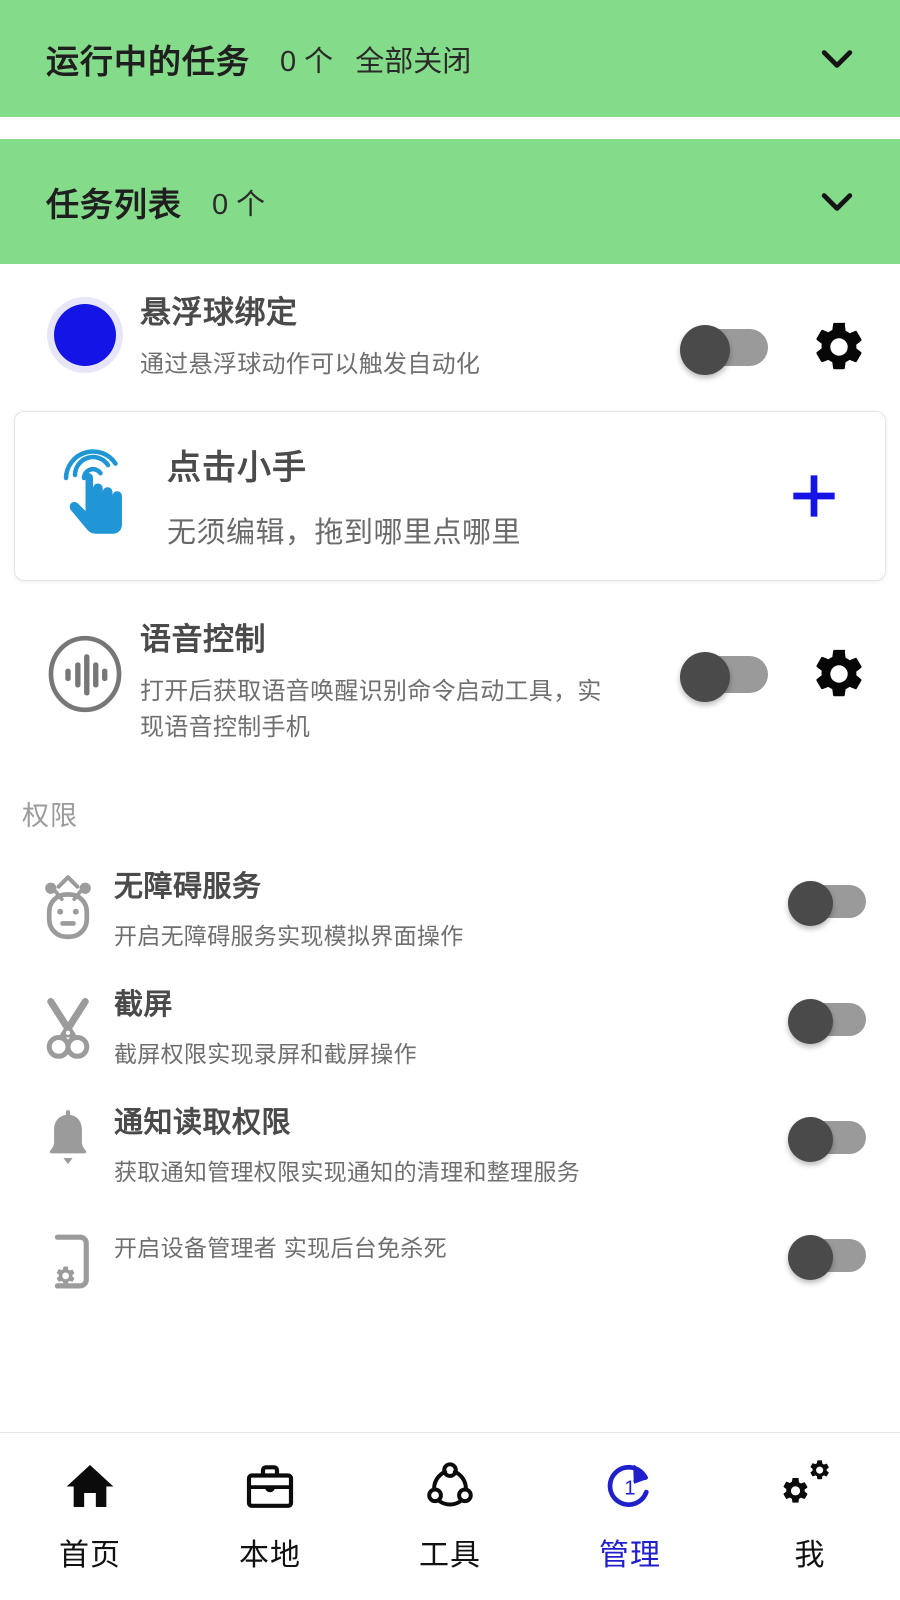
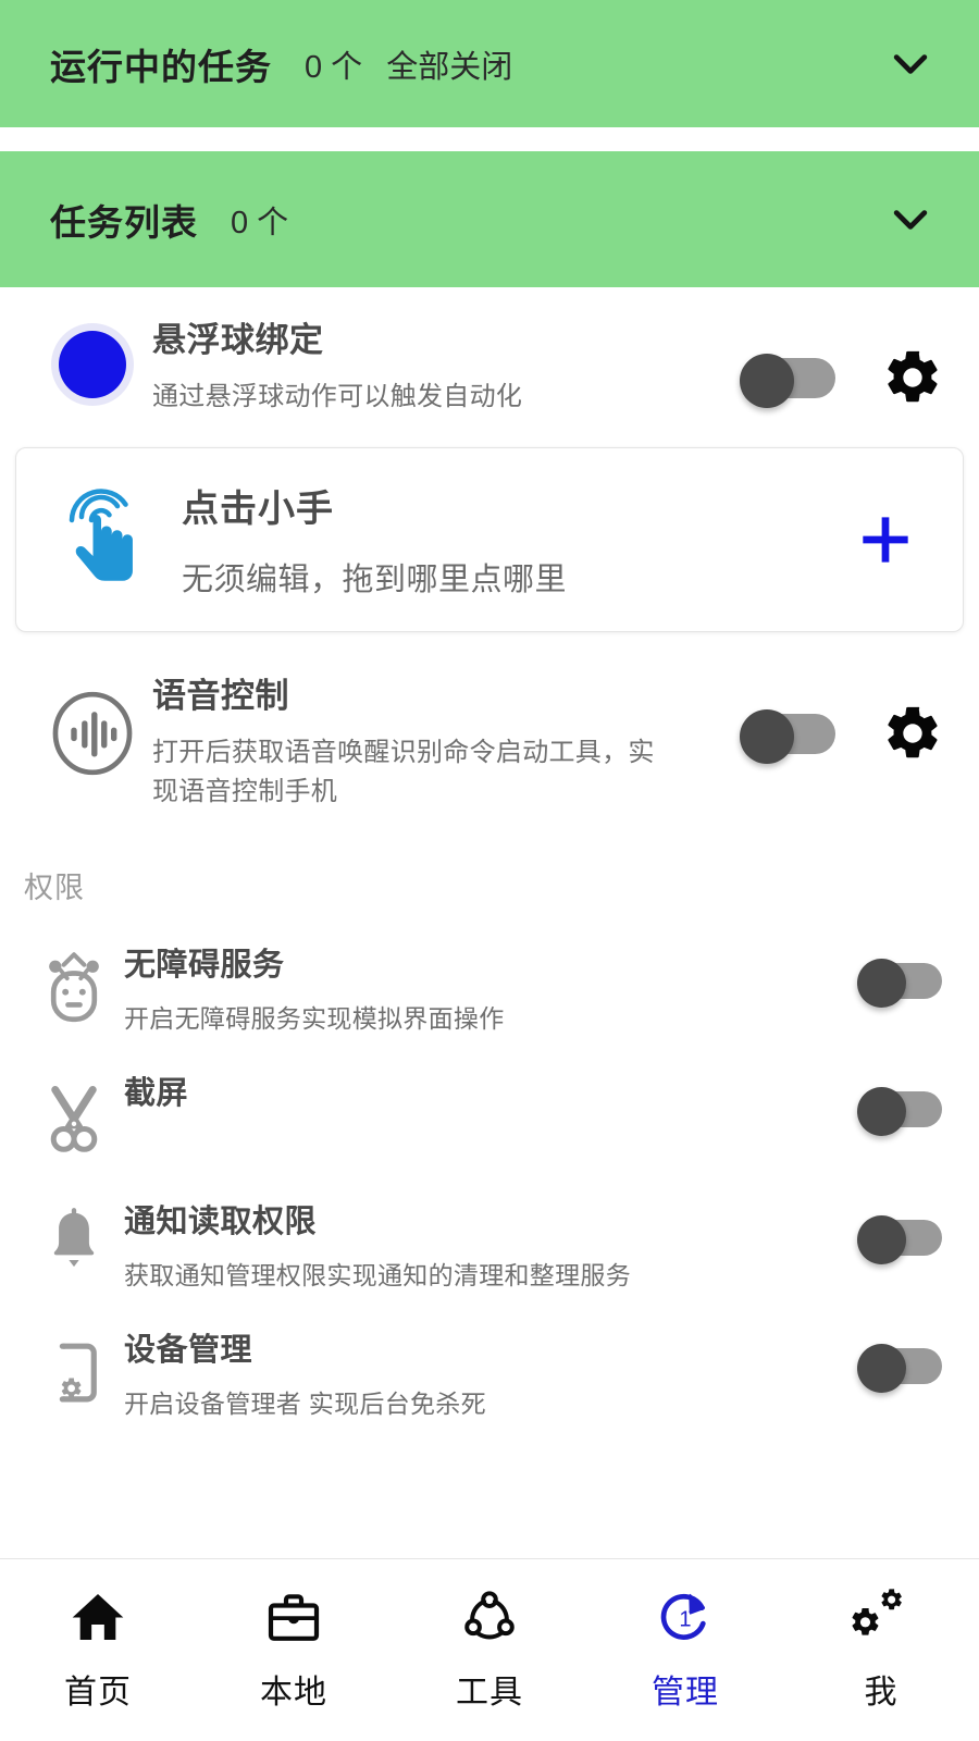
  运行中的任务
  0 个
  全部关闭
  任务列表
  0 个
  悬浮球绑定
  通过悬浮球动作可以触发自动化
  点击小手
  无须编辑，拖到哪里点哪里
  语音控制
  打开后获取语音唤醒识别命令启动工具，实现语音控制手机
  权限
  无障碍服务
  开启无障碍服务实现模拟界面操作
  截屏
- 截屏权限实现录屏和截屏操作
  通知读取权限
  获取通知管理权限实现通知的清理和整理服务
+ 设备管理
  开启设备管理者 实现后台免杀死
  首页
  本地
  工具
  1
  管理
  我
